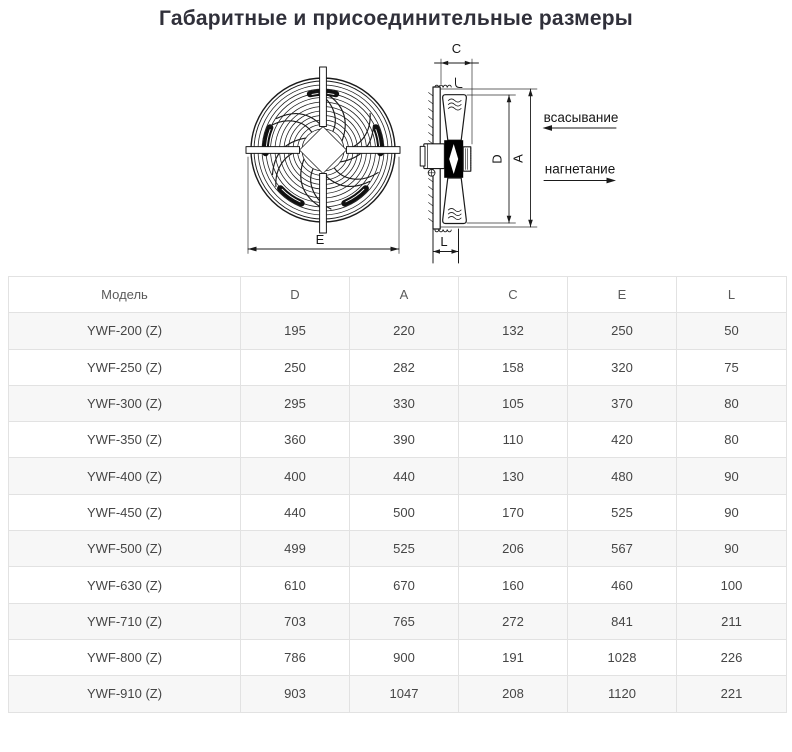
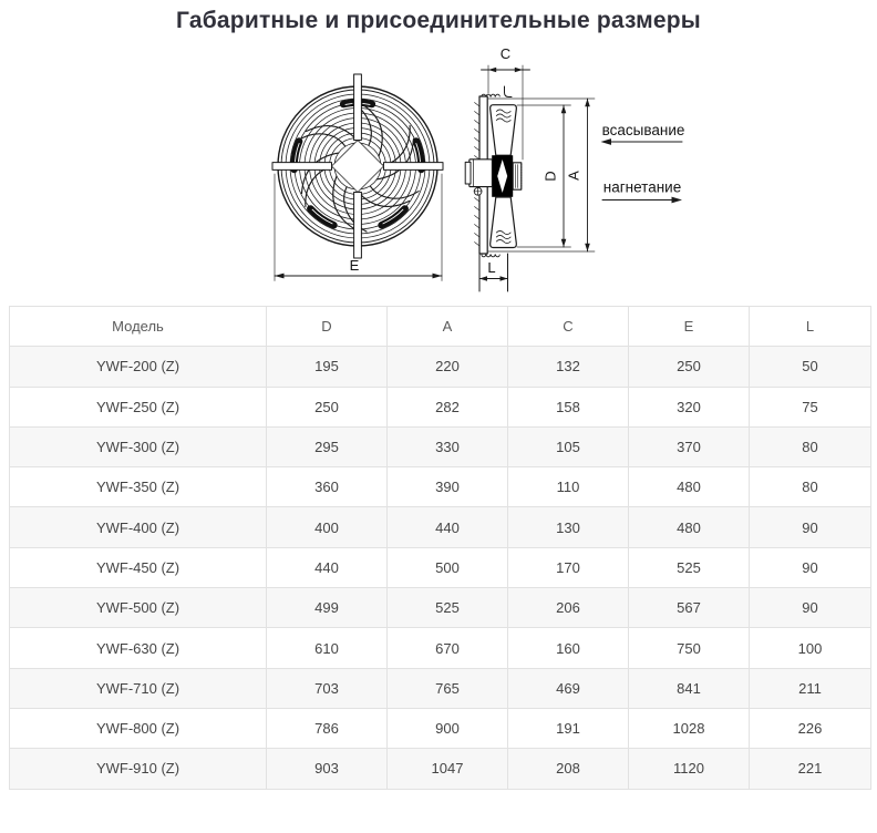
  Габаритные и присоединительные размеры
  E
  C
  L
  всасывание
  нагнетание
  Модель	D	A	C	E	L
  YWF-200 (Z)	195	220	132	250	50
  YWF-250 (Z)	250	282	158	320	75
  YWF-300 (Z)	295	330	105	370	80
- YWF-350 (Z)	360	390	110	420	80
+ YWF-350 (Z)	360	390	110	480	80
  YWF-400 (Z)	400	440	130	480	90
  YWF-450 (Z)	440	500	170	525	90
  YWF-500 (Z)	499	525	206	567	90
- YWF-630 (Z)	610	670	160	460	100
+ YWF-630 (Z)	610	670	160	750	100
- YWF-710 (Z)	703	765	272	841	211
+ YWF-710 (Z)	703	765	469	841	211
  YWF-800 (Z)	786	900	191	1028	226
  YWF-910 (Z)	903	1047	208	1120	221
